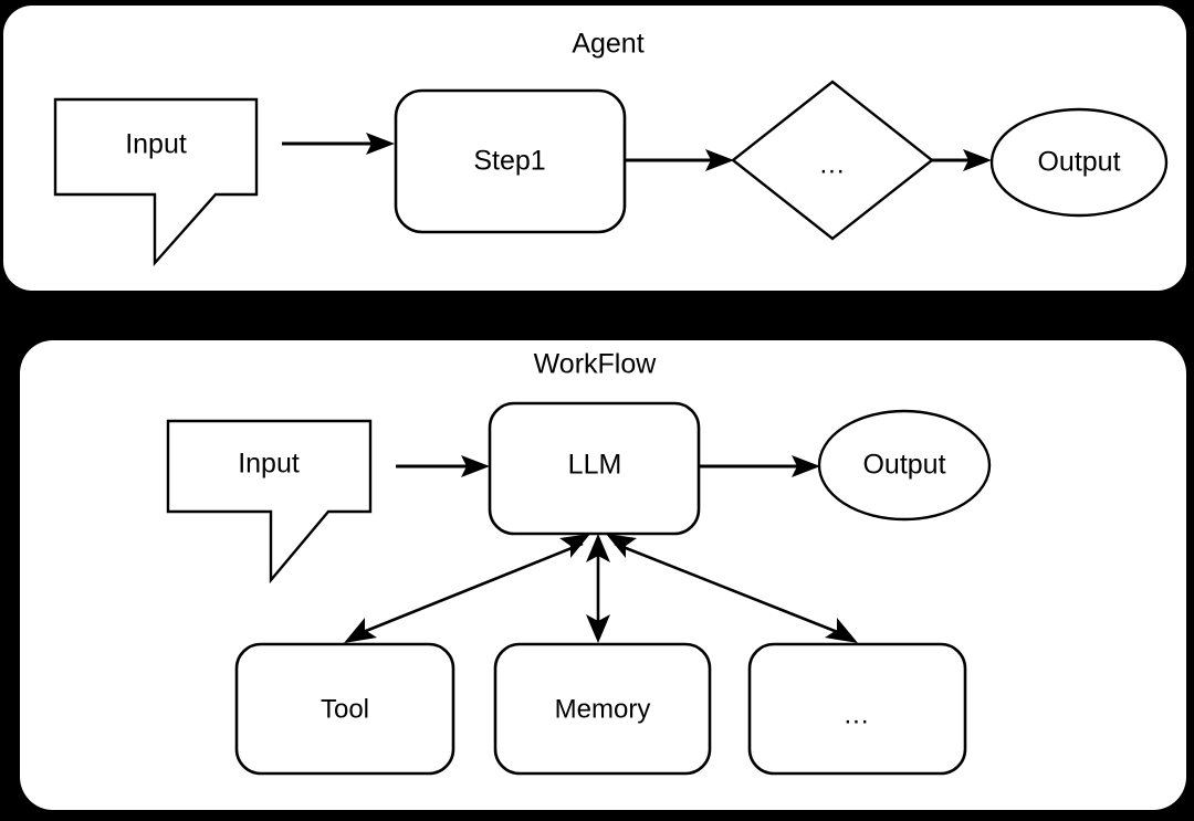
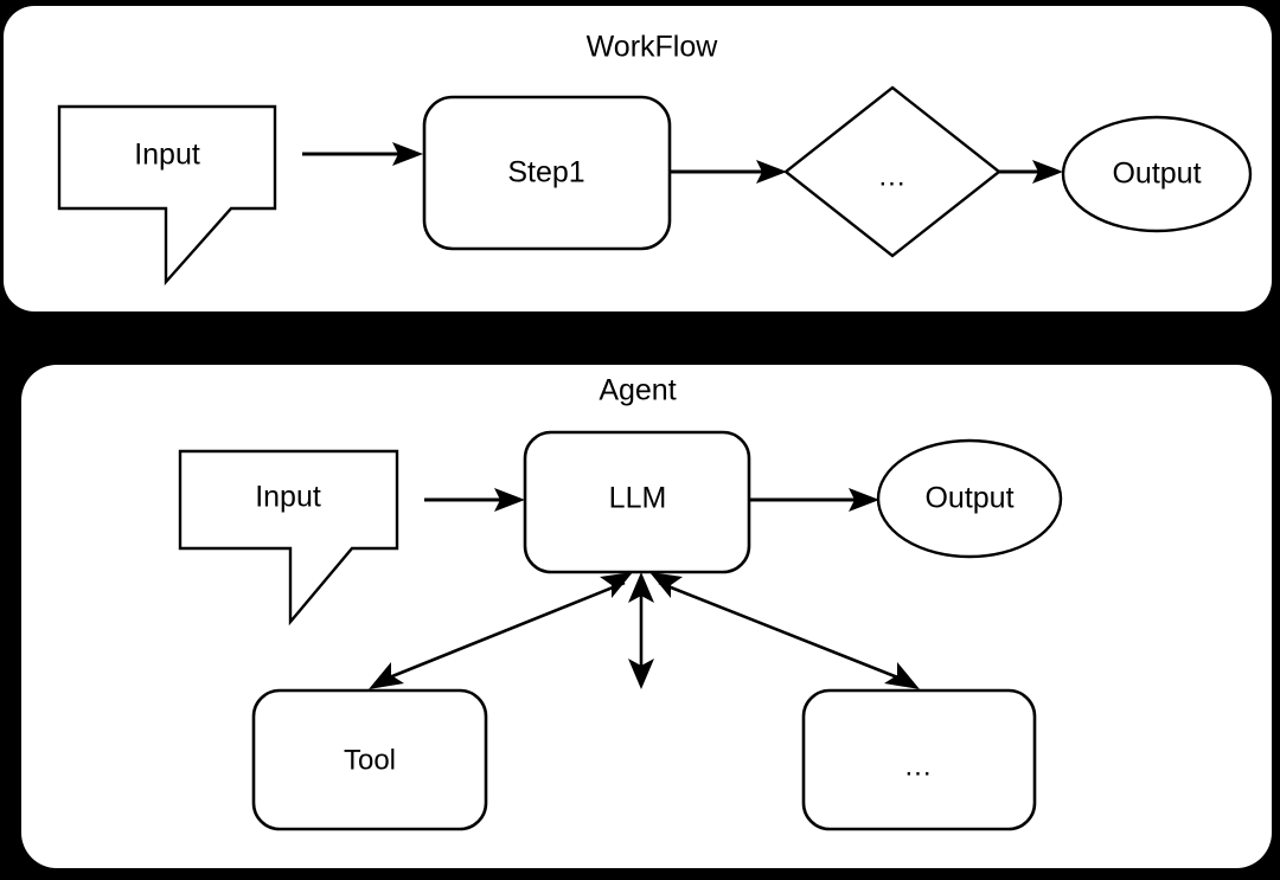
- Agent
+ WorkFlow
  Input
  Step1
  ...
  Output
- WorkFlow
+ Agent
  Input
  LLM
  Output
  Tool
- Memory
  ...
